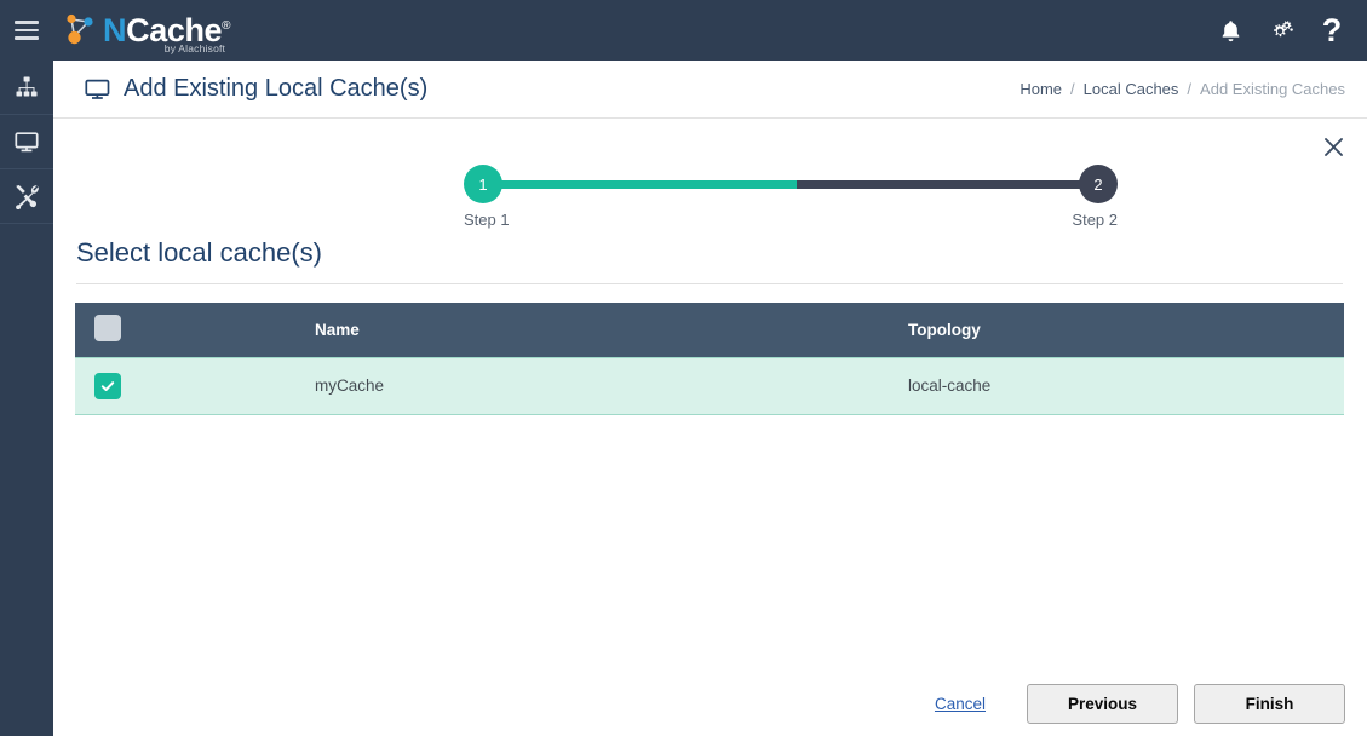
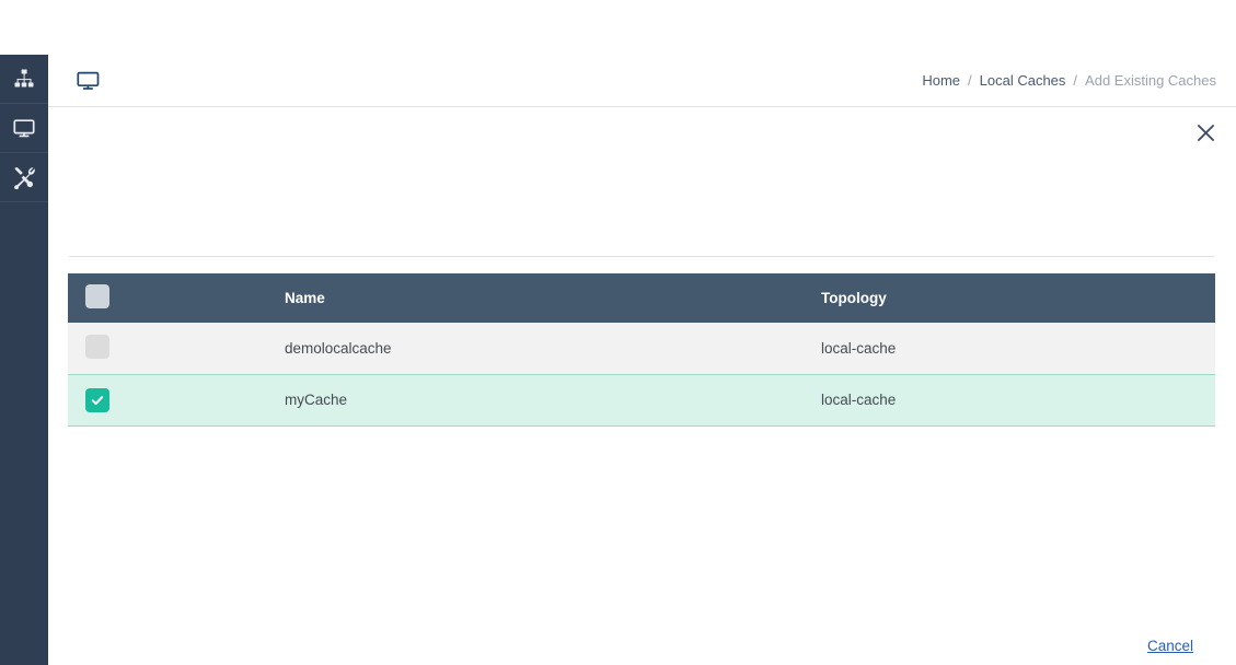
- NCache®
- by Alachisoft
- ?
- Add Existing Local Cache(s)
  Home
  /
  Local Caches
  /
  Add Existing Caches
- 1
- 2
- Step 1
- Step 2
- Select local cache(s)
  	Name	Topology
+ 	demolocalcache	local-cache
  	myCache	local-cache
  Cancel
- Previous
- Finish
